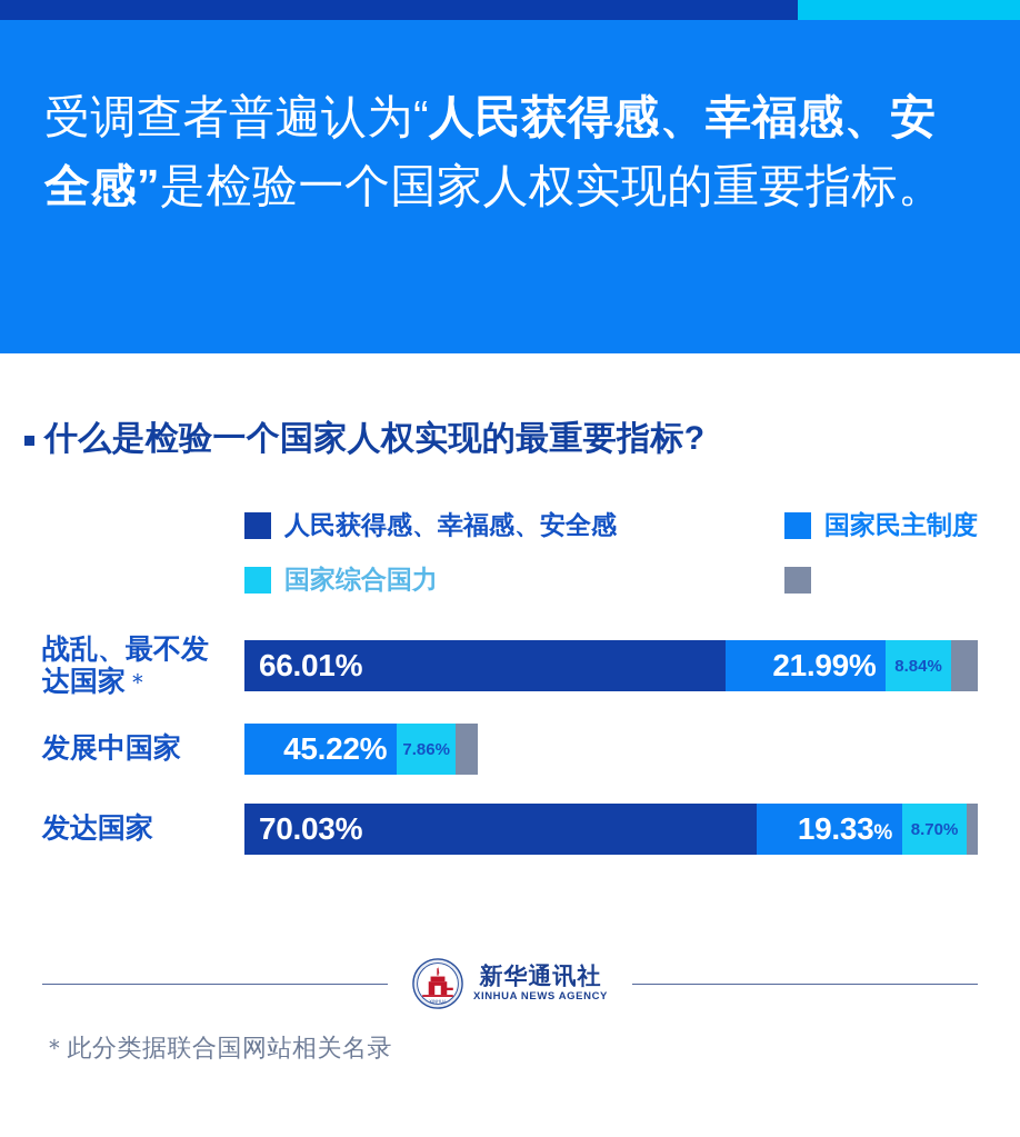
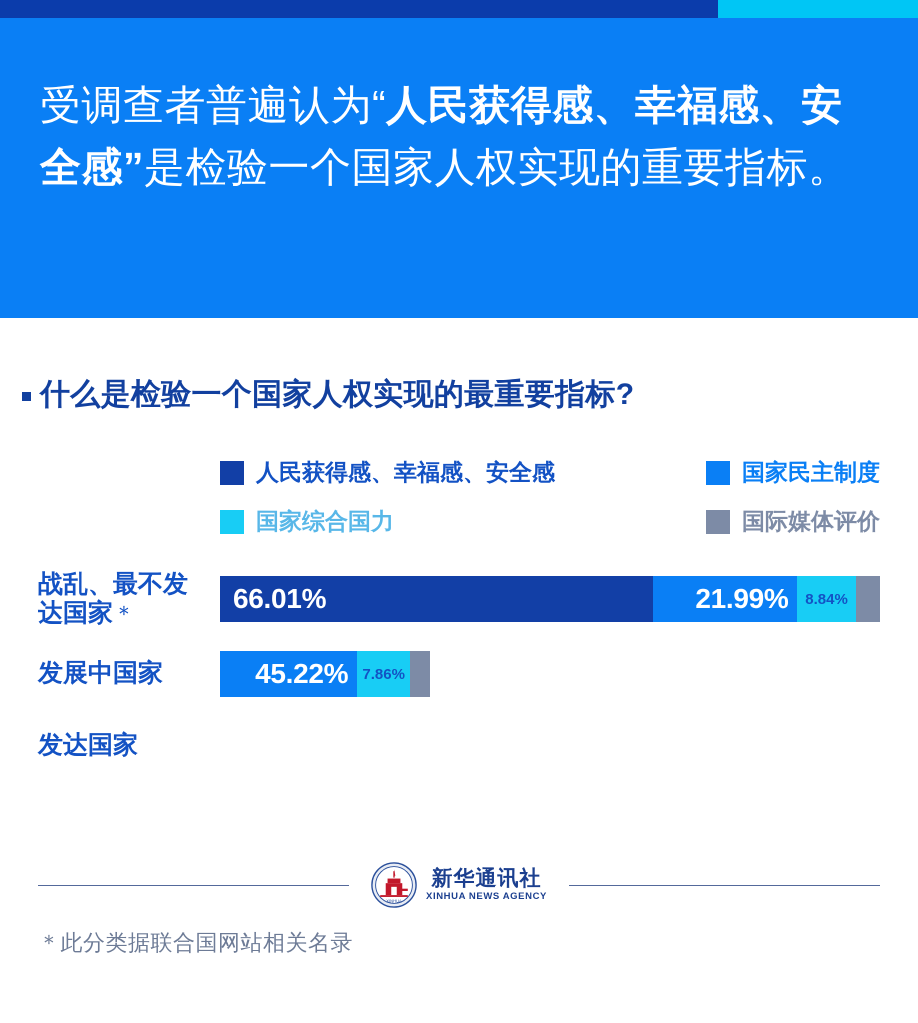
  受调查者普遍认为“人民获得感、幸福感、安全感”是检验一个国家人权实现的重要指标。
  什么是检验一个国家人权实现的最重要指标?
  人民获得感、幸福感、安全感
  国家民主制度
  国家综合国力
+ 国际媒体评价
  战乱、最不发
  达国家＊
  66.01%
  21.99%
  8.84%
  发展中国家
  45.22%
  7.86%
  发达国家
- 70.03%
- 19.33%
- 8.70%
  新华通讯社
  XINHUA NEWS AGENCY
  ＊此分类据联合国网站相关名录
